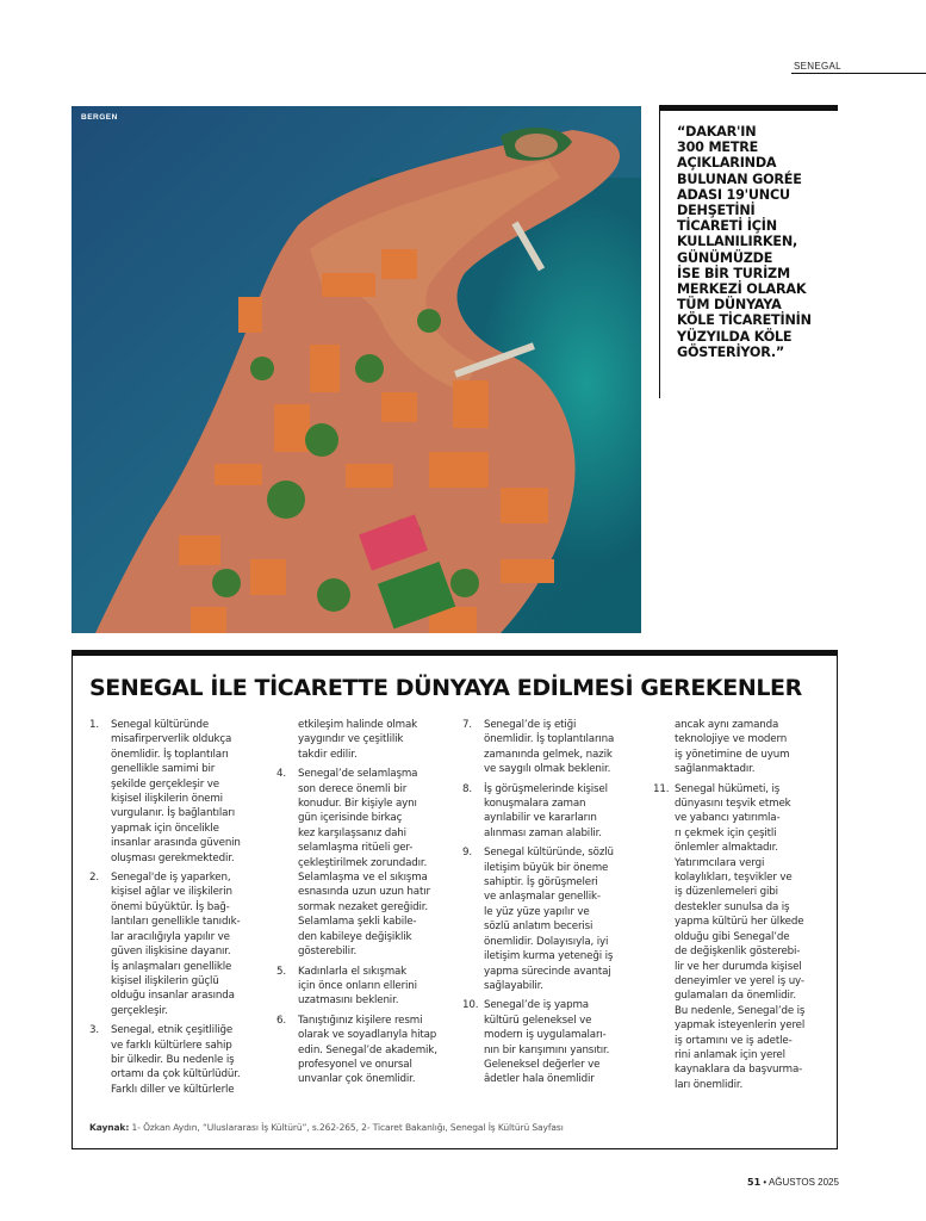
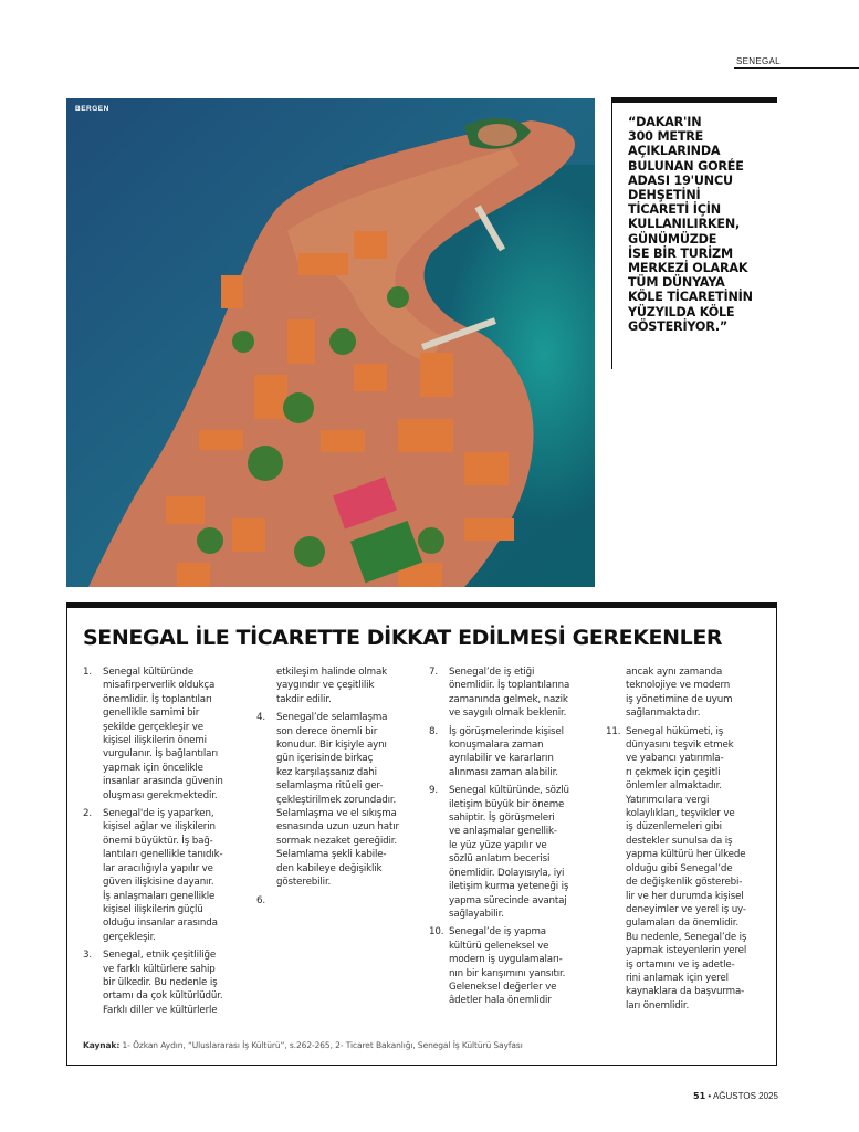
  SENEGAL
  “DAKAR'IN
  300 METRE
  AÇIKLARINDA
  BULUNAN GORÉE
  ADASI 19'UNCU
  DEHŞETİNİ
  TİCARETİ İÇİN
  KULLANILIRKEN,
  GÜNÜMÜZDE
  İSE BİR TURİZM
  MERKEZİ OLARAK
  TÜM DÜNYAYA
  KÖLE TİCARETİNİN
  YÜZYILDA KÖLE
  GÖSTERİYOR.”
- SENEGAL İLE TİCARETTE DÜNYAYA EDİLMESİ GEREKENLER
+ SENEGAL İLE TİCARETTE DİKKAT EDİLMESİ GEREKENLER
  1.
  Senegal kültüründe
  misafirperverlik oldukça
  önemlidir. İş toplantıları
  genellikle samimi bir
  şekilde gerçekleşir ve
  kişisel ilişkilerin önemi
  vurgulanır. İş bağlantıları
  yapmak için öncelikle
  insanlar arasında güvenin
  oluşması gerekmektedir.
  2.
  Senegal'de iş yaparken,
  kişisel ağlar ve ilişkilerin
  önemi büyüktür. İş bağ-
  lantıları genellikle tanıdık-
  lar aracılığıyla yapılır ve
  güven ilişkisine dayanır.
  İş anlaşmaları genellikle
  kişisel ilişkilerin güçlü
  olduğu insanlar arasında
  gerçekleşir.
  3.
  Senegal, etnik çeşitliliğe
  ve farklı kültürlere sahip
  bir ülkedir. Bu nedenle iş
  ortamı da çok kültürlüdür.
  Farklı diller ve kültürlerle
  etkileşim halinde olmak
  yaygındır ve çeşitlilik
  takdir edilir.
  4.
  Senegal’de selamlaşma
  son derece önemli bir
  konudur. Bir kişiyle aynı
  gün içerisinde birkaç
  kez karşılaşsanız dahi
  selamlaşma ritüeli ger-
  çekleştirilmek zorundadır.
  Selamlaşma ve el sıkışma
  esnasında uzun uzun hatır
  sormak nezaket gereğidir.
  Selamlama şekli kabile-
  den kabileye değişiklik
  gösterebilir.
- 5.
- Kadınlarla el sıkışmak
- için önce onların ellerini
- uzatmasını beklenir.
  6.
- Tanıştığınız kişilere resmi
- olarak ve soyadlarıyla hitap
- edin. Senegal’de akademik,
- profesyonel ve onursal
- unvanlar çok önemlidir.
  7.
  Senegal’de iş etiği
  önemlidir. İş toplantılarına
  zamanında gelmek, nazik
  ve saygılı olmak beklenir.
  8.
  İş görüşmelerinde kişisel
  konuşmalara zaman
  ayrılabilir ve kararların
  alınması zaman alabilir.
  9.
  Senegal kültüründe, sözlü
  iletişim büyük bir öneme
  sahiptir. İş görüşmeleri
  ve anlaşmalar genellik-
  le yüz yüze yapılır ve
  sözlü anlatım becerisi
  önemlidir. Dolayısıyla, iyi
  iletişim kurma yeteneği iş
  yapma sürecinde avantaj
  sağlayabilir.
  10.
  Senegal’de iş yapma
  kültürü geleneksel ve
  modern iş uygulamaları-
  nın bir karışımını yansıtır.
  Geleneksel değerler ve
  âdetler hala önemlidir
  ancak aynı zamanda
  teknolojiye ve modern
  iş yönetimine de uyum
  sağlanmaktadır.
  11.
  Senegal hükümeti, iş
  dünyasını teşvik etmek
  ve yabancı yatırımla-
  rı çekmek için çeşitli
  önlemler almaktadır.
  Yatırımcılara vergi
  kolaylıkları, teşvikler ve
  iş düzenlemeleri gibi
  destekler sunulsa da iş
  yapma kültürü her ülkede
  olduğu gibi Senegal’de
  de değişkenlik gösterebi-
  lir ve her durumda kişisel
  deneyimler ve yerel iş uy-
  gulamaları da önemlidir.
  Bu nedenle, Senegal’de iş
  yapmak isteyenlerin yerel
  iş ortamını ve iş adetle-
  rini anlamak için yerel
  kaynaklara da başvurma-
  ları önemlidir.
  Kaynak: 1- Özkan Aydın, “Uluslararası İş Kültürü”, s.262-265, 2- Ticaret Bakanlığı, Senegal İş Kültürü Sayfası
  51 • AĞUSTOS 2025
